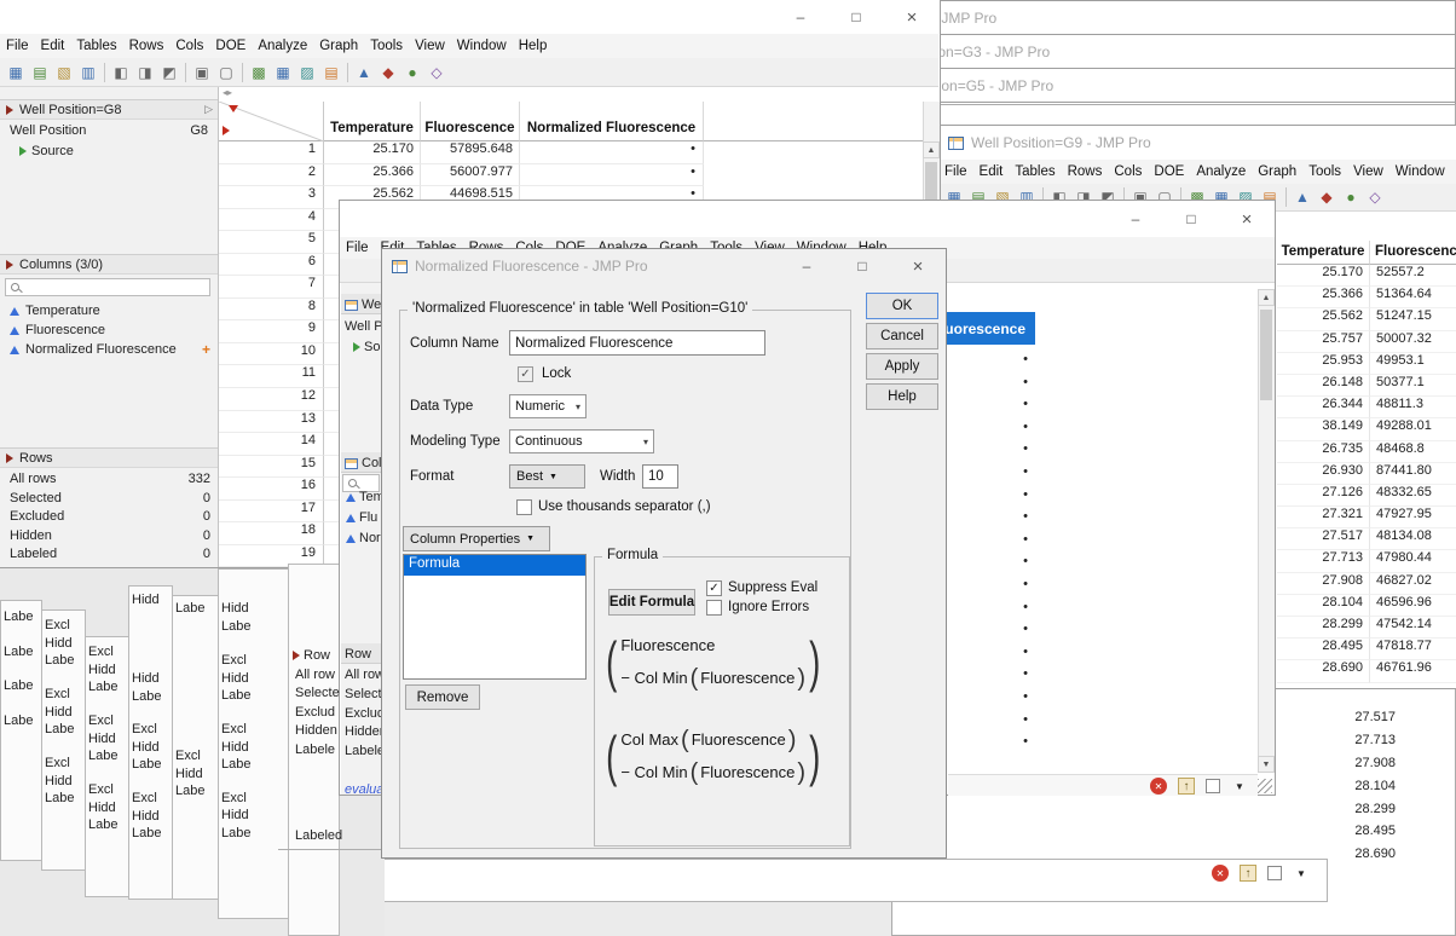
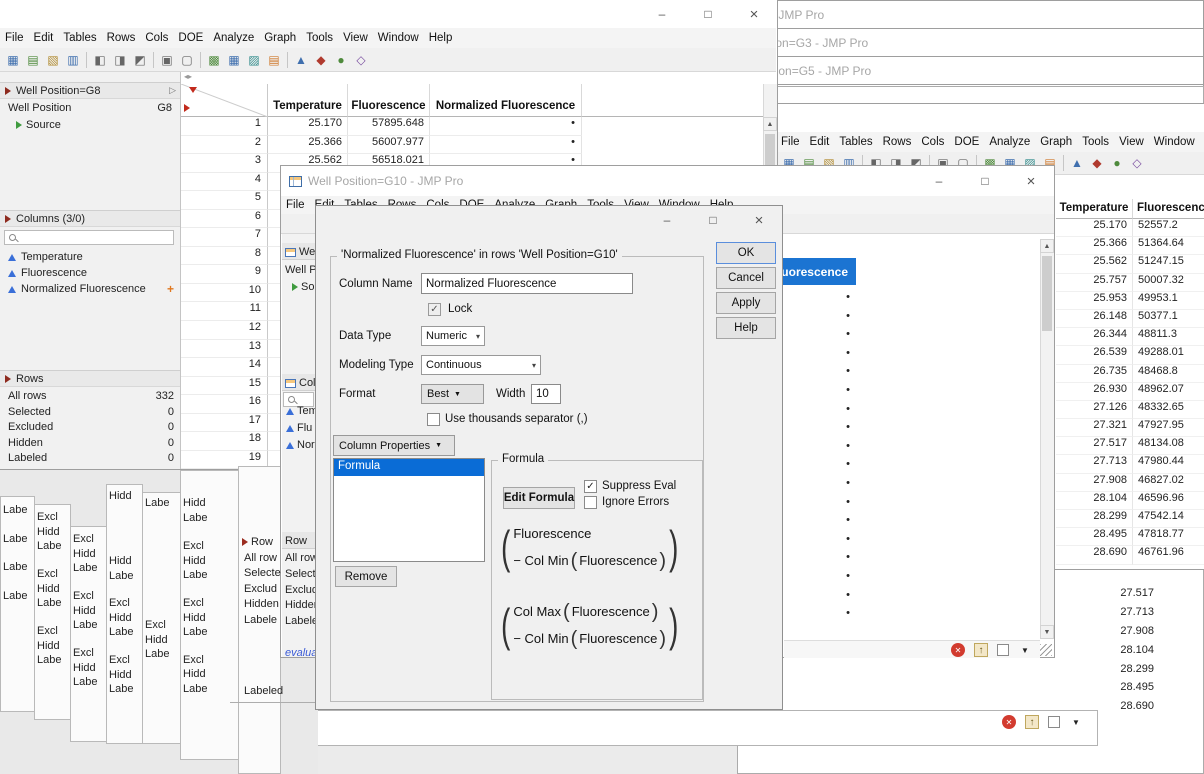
  JMP Pro
  27.517
  27.713
  27.908
  28.104
  28.299
  28.495
  28.690
  ✕
  ↑
  ▼
- Well Position=G9 - JMP Pro
  File
  Edit
  Tables
  Rows
  Cols
  DOE
  Analyze
  Graph
  Tools
  View
  Window
  ▦
  ▤
  ▧
  ▥
  ◧
  ◨
  ◩
  ▣
  ▢
  ▩
  ▦
  ▨
  ▤
  ▲
  ◆
  ●
  ◇
  Temperature
  Fluorescenc
  25.170
  52557.2
  25.366
  51364.64
  25.562
  51247.15
  25.757
  50007.32
  25.953
  49953.1
  26.148
  50377.1
  26.344
  48811.3
- 38.149
+ 26.539
  49288.01
  26.735
  48468.8
  26.930
- 87441.80
+ 48962.07
  27.126
  48332.65
  27.321
  47927.95
  27.517
  48134.08
  27.713
  47980.44
  27.908
  46827.02
  28.104
  46596.96
  28.299
  47542.14
  28.495
  47818.77
  28.690
  46761.96
  –
  □
  ×
  File
  Edit
  Tables
  Rows
  Cols
  DOE
  Analyze
  Graph
  Tools
  View
  Window
  Help
  ▦
  ▤
  ▧
  ▥
  ◧
  ◨
  ◩
  ▣
  ▢
  ▩
  ▦
  ▨
  ▤
  ▲
  ◆
  ●
  ◇
  Well Position=G8
  ▷
  Well Position
  G8
  Source
  Columns (3/0)
  Temperature
  Fluorescence
  Normalized Fluorescence
  +
  Rows
  All rows
  332
  Selected
  0
  Excluded
  0
  Hidden
  0
  Labeled
  0
  ◂▸
  Temperature
  Fluorescence
  Normalized Fluorescence
  1
  25.170
  57895.648
  •
  2
  25.366
  56007.977
  •
  3
  25.562
- 44698.515
+ 56518.021
  •
  4
  5
  6
  7
  8
  9
  10
  11
  12
  13
  14
  15
  16
  17
  18
  19
+ Well Position=G10 - JMP Pro
  –
  □
  ×
  File
  uorescence
  •
  •
  •
  •
  •
  •
  •
  •
  •
  •
  •
  •
  •
  •
  •
  •
  •
  •
  ✕
  ↑
  ▼
  Labe
  Labe
  Labe
  Labe
  Excl
  Hidd
  Labe
  Excl
  Hidd
  Labe
  Excl
  Hidd
  Labe
  Excl
  Hidd
  Labe
  Excl
  Hidd
  Labe
  Excl
  Hidd
  Labe
  Hidd
  Hidd
  Labe
  Excl
  Hidd
  Labe
  Excl
  Hidd
  Labe
  Labe
  Excl
  Hidd
  Labe
  Hidd
  Labe
  Excl
  Hidd
  Labe
  Excl
  Hidd
  Labe
  Excl
  Hidd
  Labe
  Row
  All row
  Selecte
  Exclud
  Hidden
  Labele
  Labeled
  Well P
  Tem
  Flu
  Nor
  Row
  All ro
  Selec
  Exclu
  Hidde
  Label
  evalu
- Normalized Fluorescence - JMP Pro
  –
  □
  ×
  OK
  Cancel
  Apply
  Help
- 'Normalized Fluorescence' in table 'Well Position=G10'
+ 'Normalized Fluorescence' in rows 'Well Position=G10'
  Column Name
  Normalized Fluorescence
  ✓
  Lock
  Data Type
  Numeric
  ▾
  Modeling Type
  Continuous
  ▾
  Format
  Best
  Width
  10
  Use thousands separator (,)
  Column Properties
  Formula
  Remove
  Formula
  Edit Formula
  ✓
  Suppress Eval
  Ignore Errors
  (
  Fluorescence
  − Col Min
  (
  Fluorescence
  )
  )
  (
  Col Max
  (
  Fluorescence
  )
  − Col Min
  (
  Fluorescence
  )
  )
